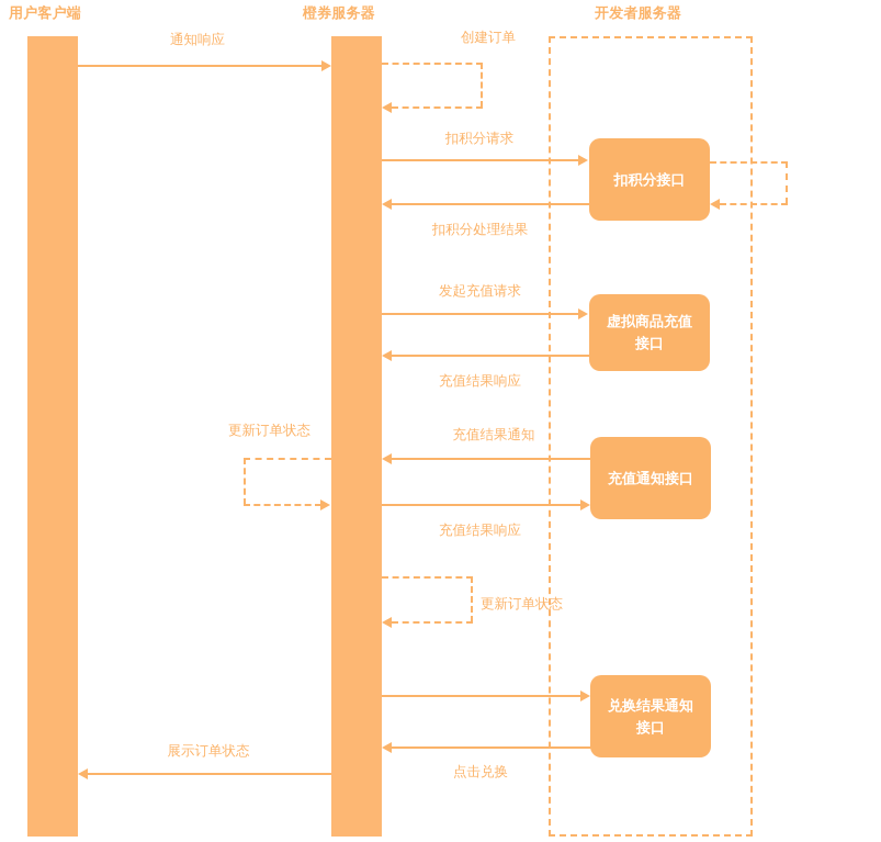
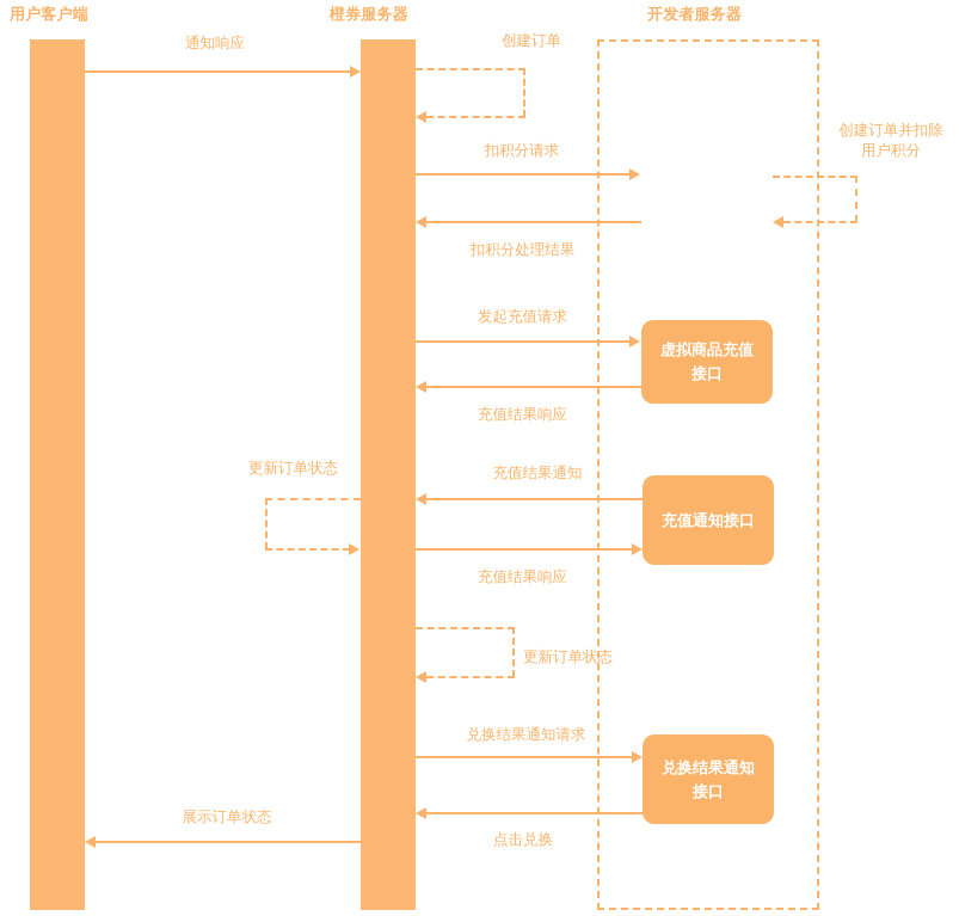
  用户客户端
  橙券服务器
  开发者服务器
- 扣积分接口
  虚拟商品充值
  接口
  充值通知接口
  兑换结果通知
  接口
  通知响应
  创建订单
  扣积分请求
+ 创建订单并扣除
+ 用户积分
  扣积分处理结果
  发起充值请求
  充值结果响应
  更新订单状态
  充值结果通知
  充值结果响应
  更新订单状态
+ 兑换结果通知请求
  点击兑换
  展示订单状态
